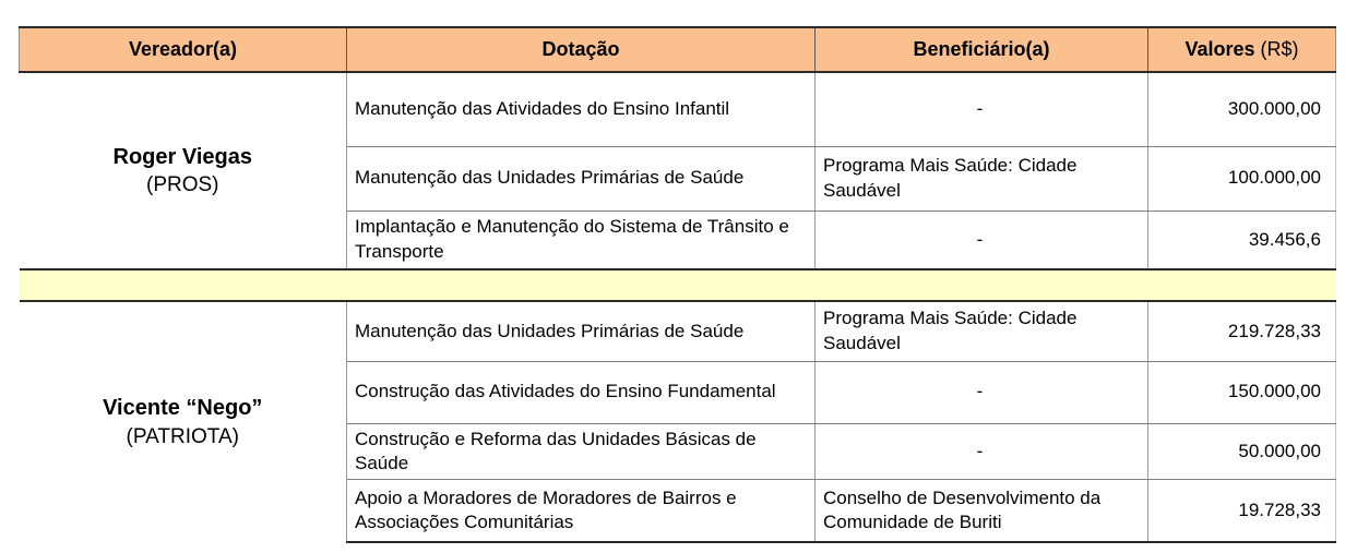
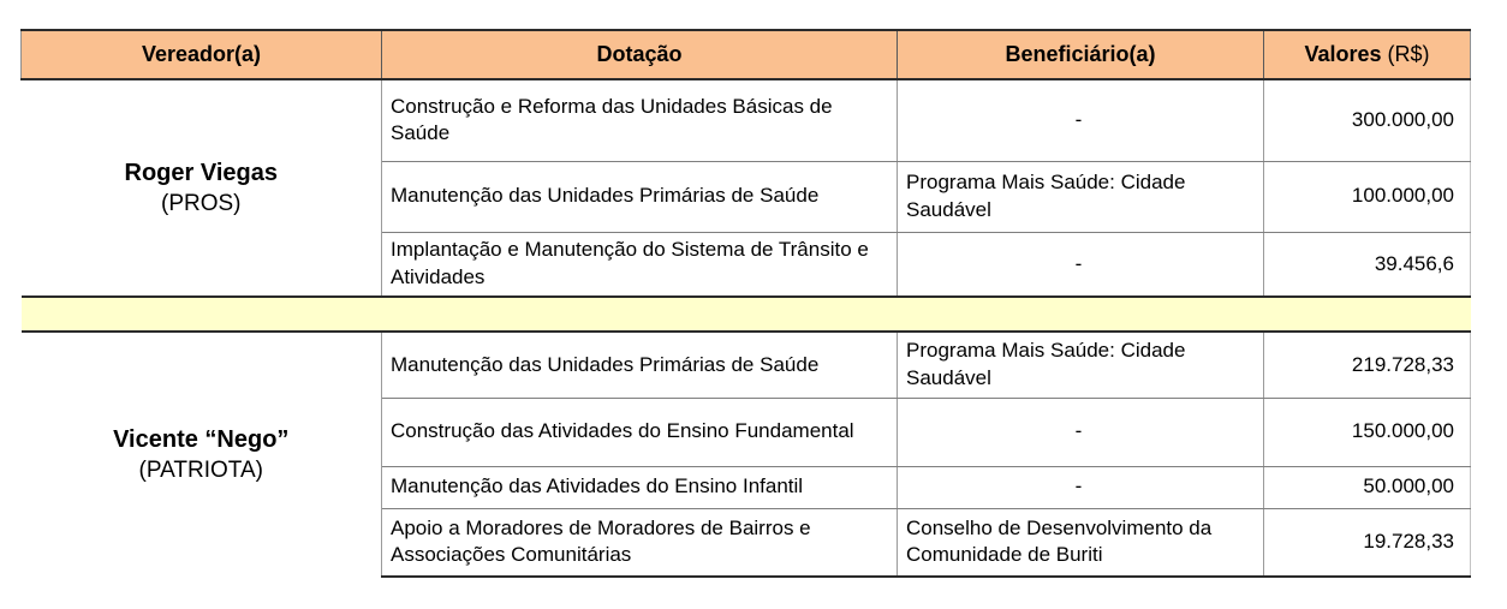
  Vereador(a)	Dotação	Beneficiário(a)	Valores (R$)
- Roger Viegas (PROS)	Manutenção das Atividades do Ensino Infantil	-	300.000,00
+ Roger Viegas (PROS)	Construção e Reforma das Unidades Básicas de Saúde	-	300.000,00
  Manutenção das Unidades Primárias de Saúde	Programa Mais Saúde: Cidade Saudável	100.000,00
- Implantação e Manutenção do Sistema de Trânsito e Transporte	-	39.456,6
+ Implantação e Manutenção do Sistema de Trânsito e Atividades	-	39.456,6
  Vicente “Nego” (PATRIOTA)	Manutenção das Unidades Primárias de Saúde	Programa Mais Saúde: Cidade Saudável	219.728,33
  Construção das Atividades do Ensino Fundamental	-	150.000,00
- Construção e Reforma das Unidades Básicas de Saúde	-	50.000,00
+ Manutenção das Atividades do Ensino Infantil	-	50.000,00
  Apoio a Moradores de Moradores de Bairros e Associações Comunitárias	Conselho de Desenvolvimento da Comunidade de Buriti	19.728,33
